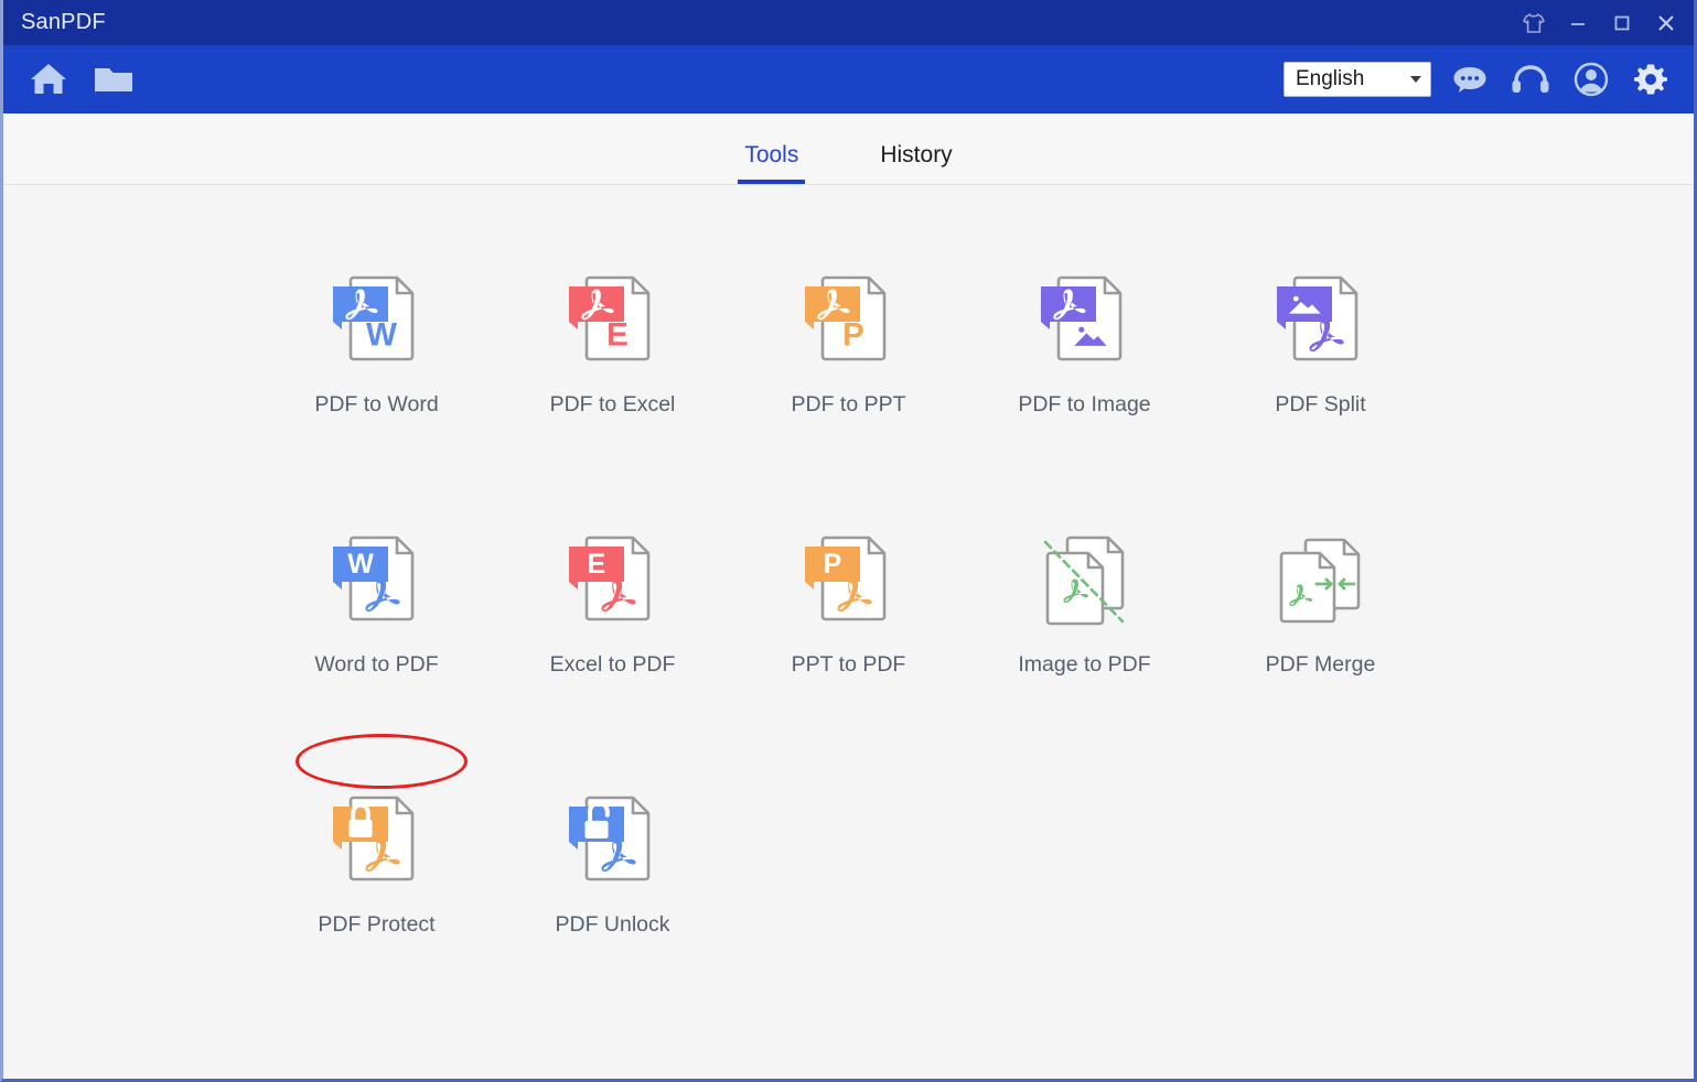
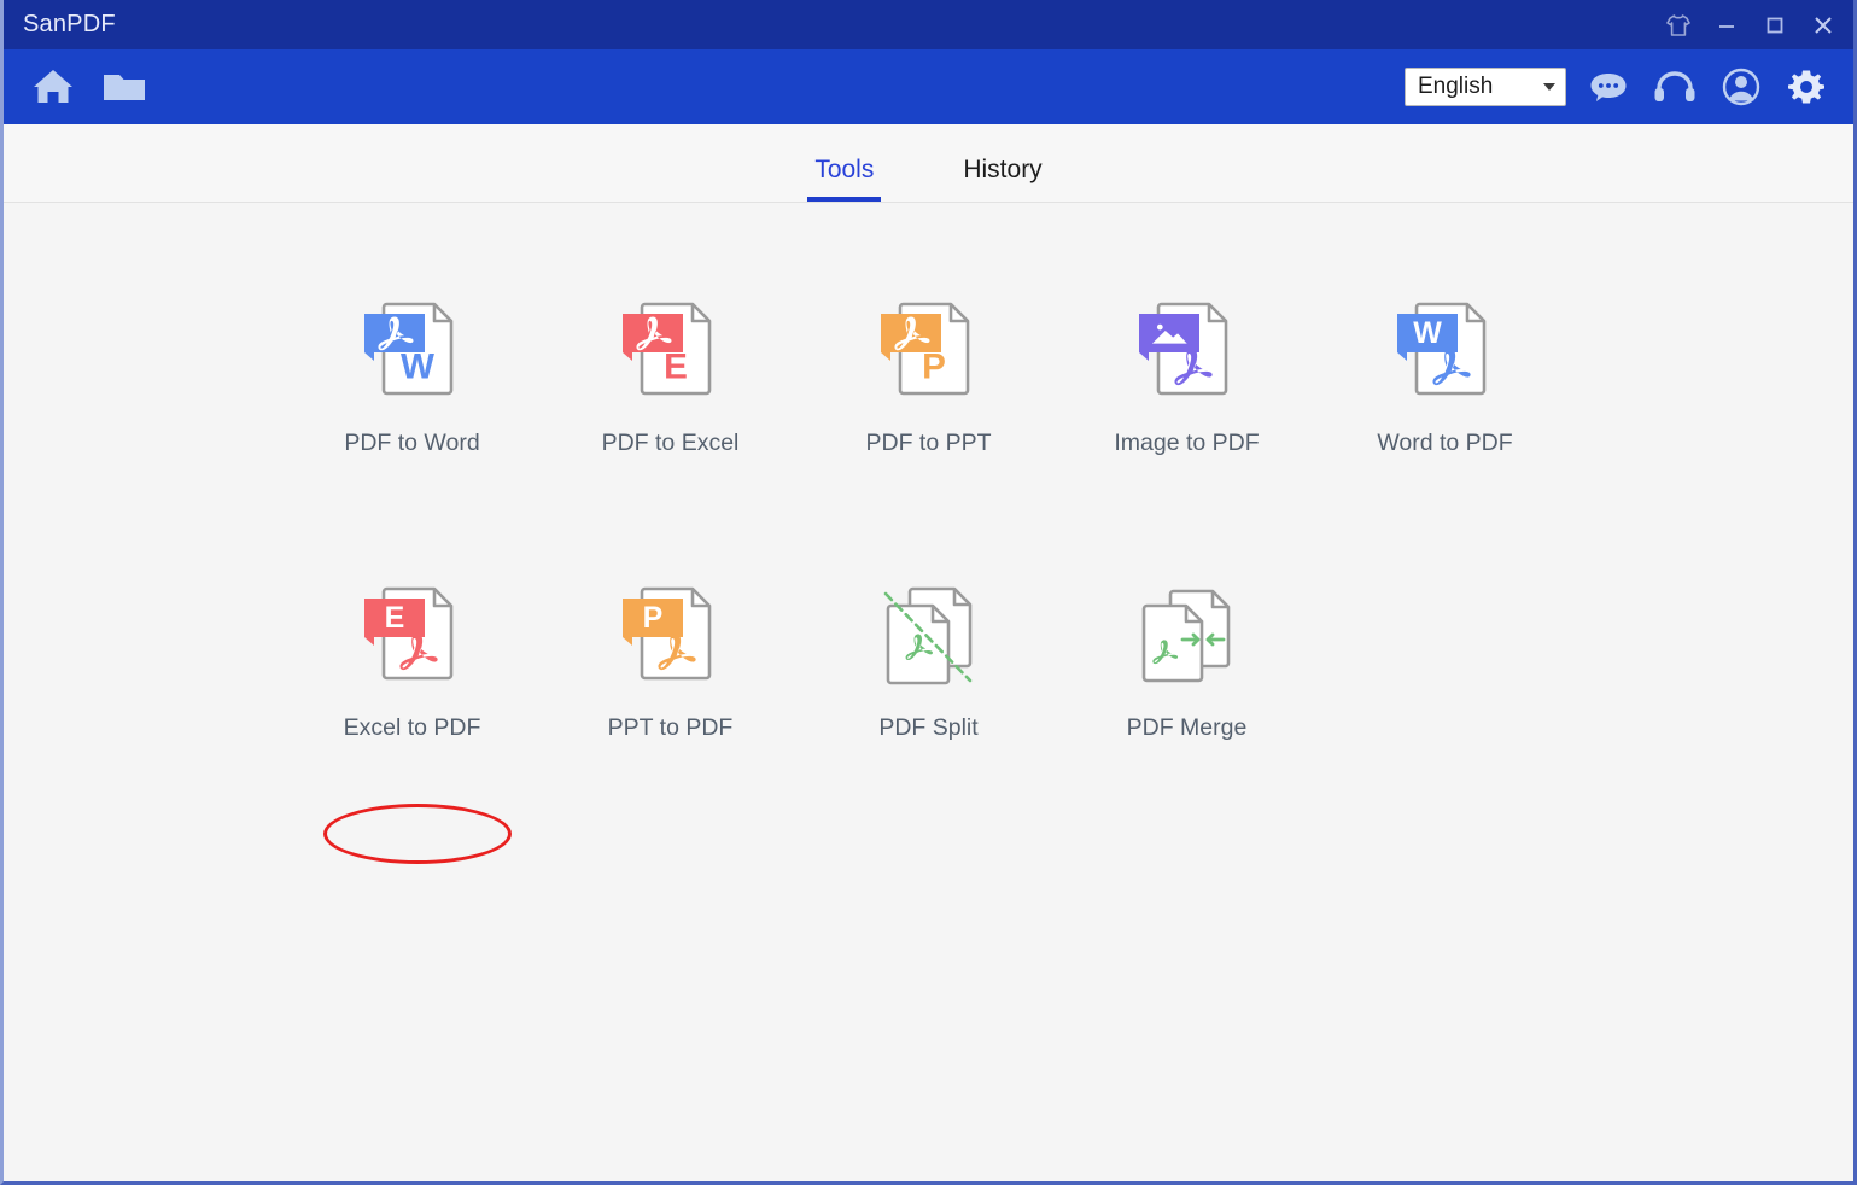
  SanPDF
  English
  Tools
  History
  W
  PDF to Word
  E
  PDF to Excel
  P
  PDF to PPT
- PDF to Image
- PDF Split
+ Image to PDF
  W
  Word to PDF
  E
  Excel to PDF
  P
  PPT to PDF
- Image to PDF
+ PDF Split
  PDF Merge
- PDF Protect
- PDF Unlock
